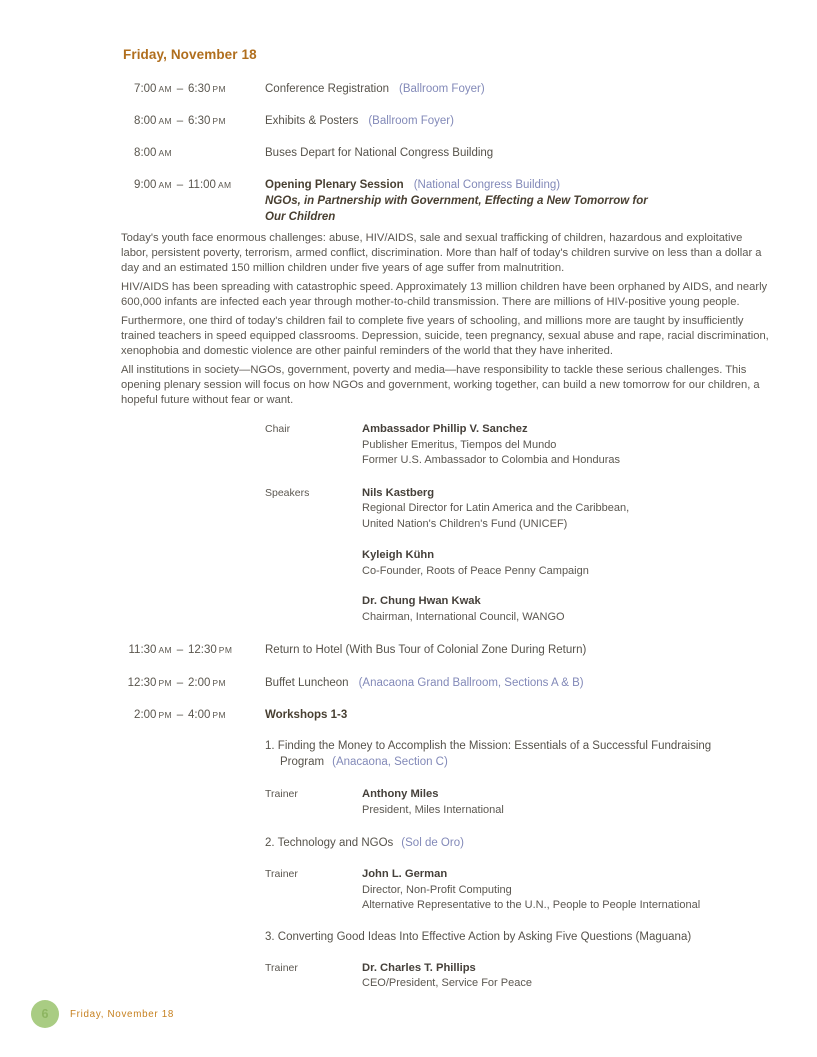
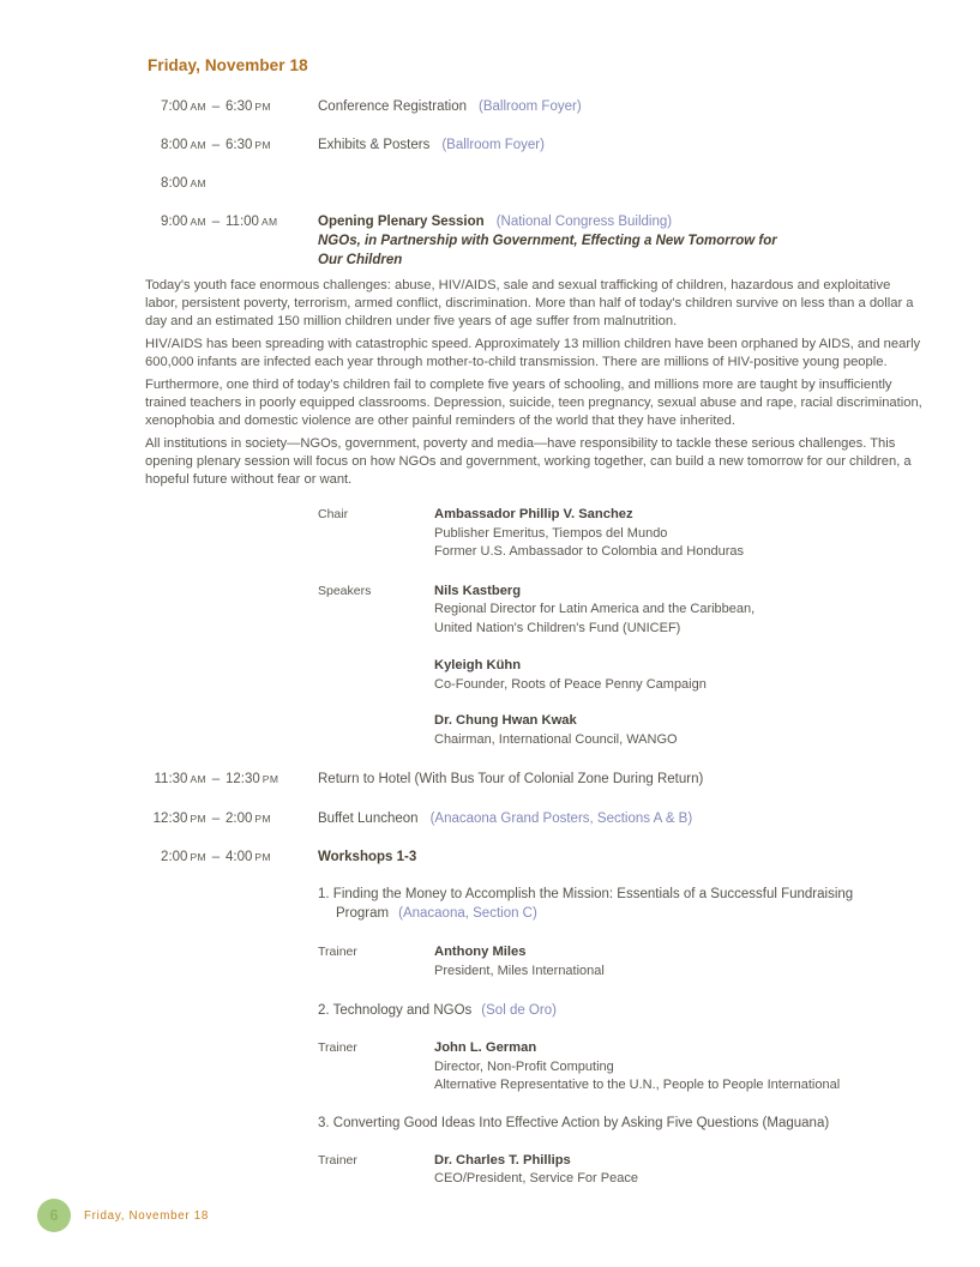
  Friday, November 18
  7:00 AM
  –
  6:30 PM
  Conference Registration (Ballroom Foyer)
  8:00 AM
  –
  6:30 PM
  Exhibits & Posters (Ballroom Foyer)
  8:00 AM
- Buses Depart for National Congress Building
  9:00 AM
  –
  11:00 AM
  Opening Plenary Session (National Congress Building)
  NGOs, in Partnership with Government, Effecting a New Tomorrow for Our Children
  Today's youth face enormous challenges: abuse, HIV/AIDS, sale and sexual trafficking of children, hazardous and exploitative labor, persistent poverty, terrorism, armed conflict, discrimination. More than half of today's children survive on less than a dollar a day and an estimated 150 million children under five years of age suffer from malnutrition.
  HIV/AIDS has been spreading with catastrophic speed. Approximately 13 million children have been orphaned by AIDS, and nearly 600,000 infants are infected each year through mother-to-child transmission. There are millions of HIV-positive young people.
- Furthermore, one third of today's children fail to complete five years of schooling, and millions more are taught by insufficiently trained teachers in speed equipped classrooms. Depression, suicide, teen pregnancy, sexual abuse and rape, racial discrimination, xenophobia and domestic violence are other painful reminders of the world that they have inherited.
+ Furthermore, one third of today's children fail to complete five years of schooling, and millions more are taught by insufficiently trained teachers in poorly equipped classrooms. Depression, suicide, teen pregnancy, sexual abuse and rape, racial discrimination, xenophobia and domestic violence are other painful reminders of the world that they have inherited.
  All institutions in society—NGOs, government, poverty and media—have responsibility to tackle these serious challenges. This opening plenary session will focus on how NGOs and government, working together, can build a new tomorrow for our children, a hopeful future without fear or want.
  Chair
  Ambassador Phillip V. Sanchez
  Publisher Emeritus, Tiempos del Mundo
  Former U.S. Ambassador to Colombia and Honduras
  Speakers
  Nils Kastberg
  Regional Director for Latin America and the Caribbean,
  United Nation's Children's Fund (UNICEF)
  Kyleigh Kühn
  Co-Founder, Roots of Peace Penny Campaign
  Dr. Chung Hwan Kwak
  Chairman, International Council, WANGO
  11:30 AM
  –
  12:30 PM
  Return to Hotel (With Bus Tour of Colonial Zone During Return)
  12:30 PM
  –
  2:00 PM
- Buffet Luncheon (Anacaona Grand Ballroom, Sections A & B)
+ Buffet Luncheon (Anacaona Grand Posters, Sections A & B)
  2:00 PM
  –
  4:00 PM
  Workshops 1-3
  1. Finding the Money to Accomplish the Mission: Essentials of a Successful Fundraising Program (Anacaona, Section C)
  Trainer
  Anthony Miles
  President, Miles International
  2. Technology and NGOs (Sol de Oro)
  Trainer
  John L. German
  Director, Non-Profit Computing
  Alternative Representative to the U.N., People to People International
  3. Converting Good Ideas Into Effective Action by Asking Five Questions (Maguana)
  Trainer
  Dr. Charles T. Phillips
  CEO/President, Service For Peace
  6
  Friday, November 18
